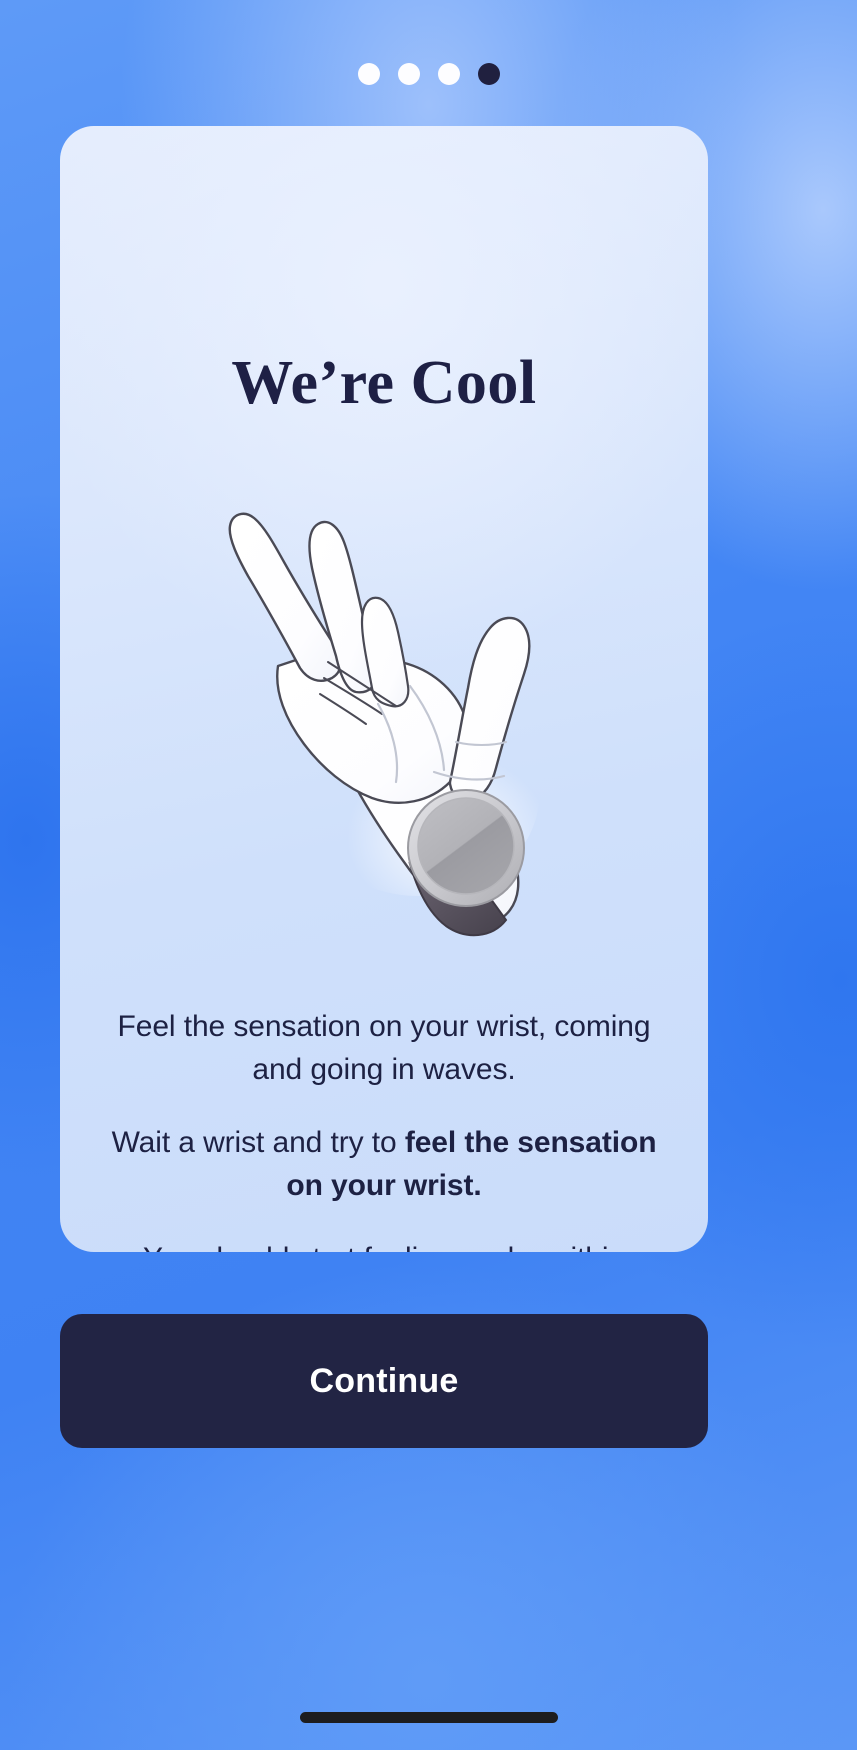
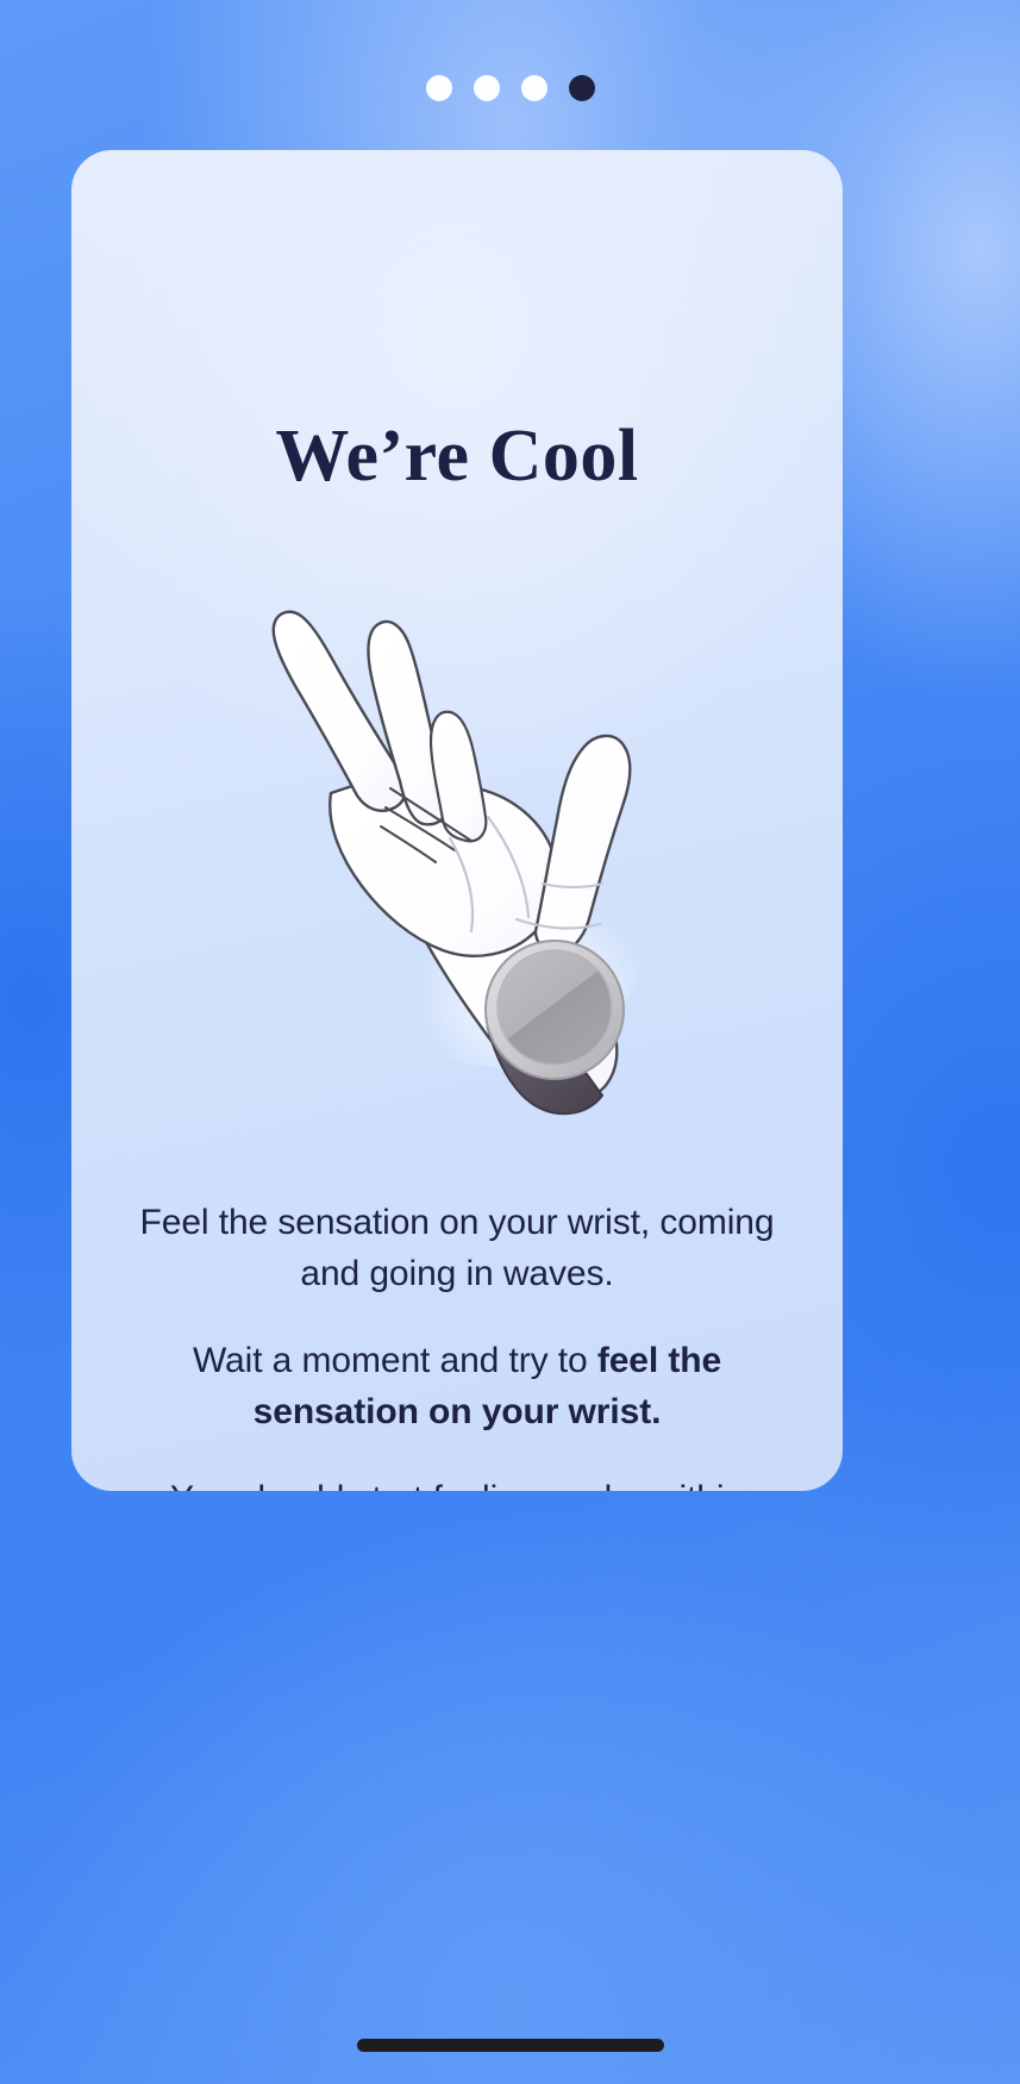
  We’re Cool
  Feel the sensation on your wrist, coming and going in waves.
- Wait a wrist and try to feel the sensation on your wrist.
+ Wait a moment and try to feel the sensation on your wrist.
- Continue
